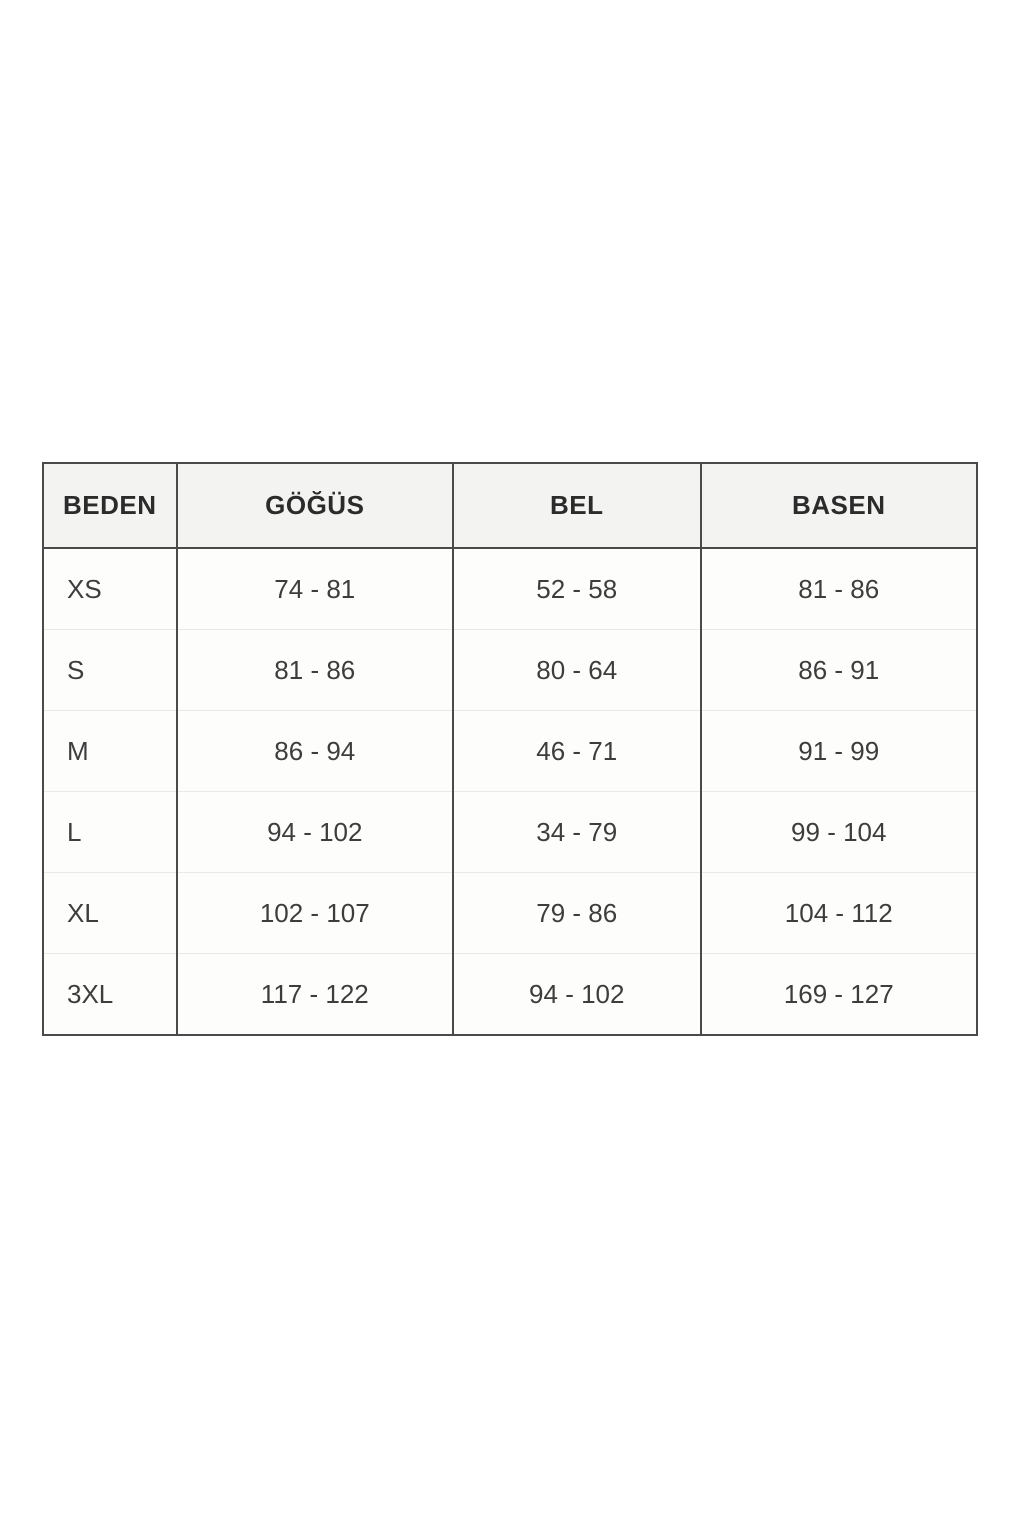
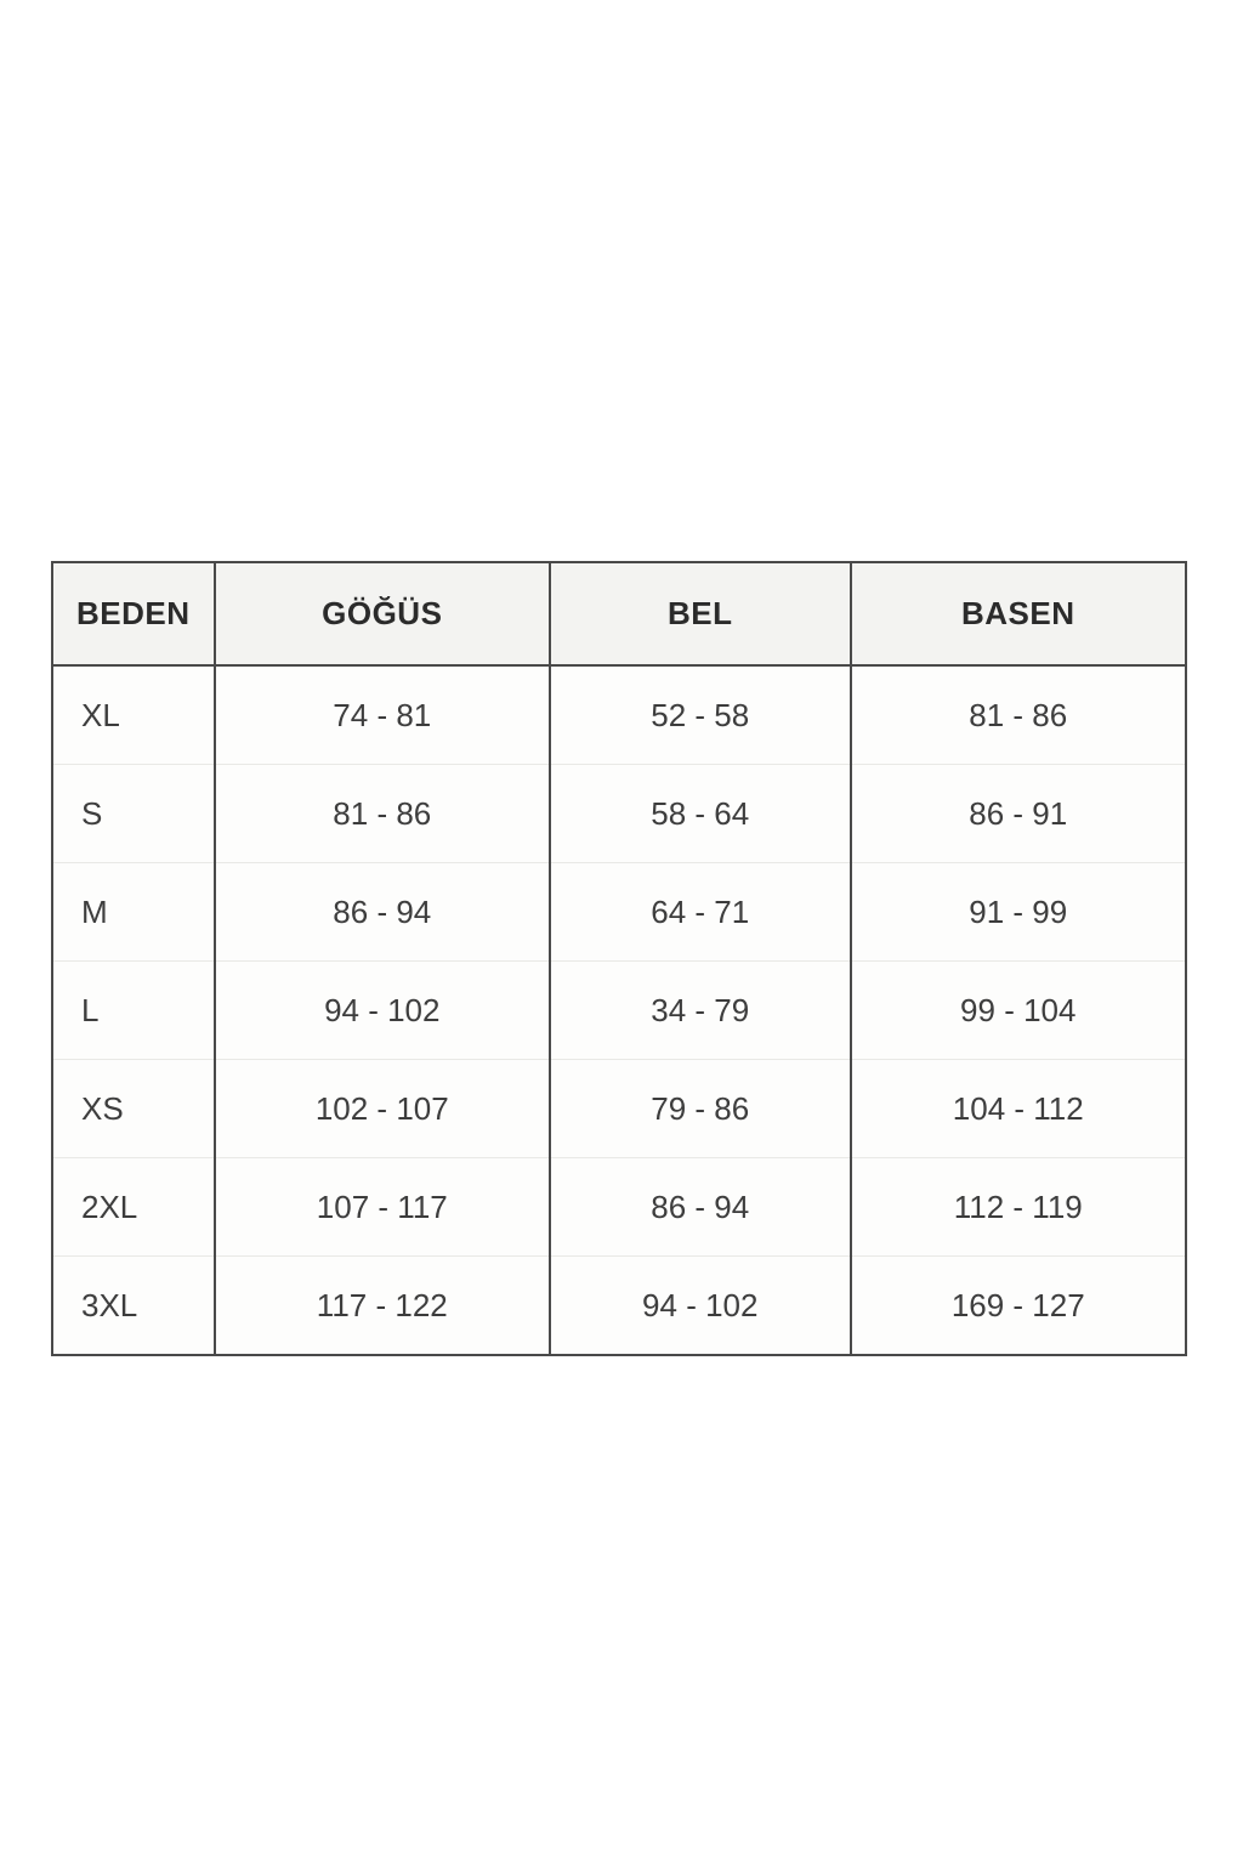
  BEDEN	GÖĞÜS	BEL	BASEN
- XS	74 - 81	52 - 58	81 - 86
+ XL	74 - 81	52 - 58	81 - 86
- S	81 - 86	80 - 64	86 - 91
+ S	81 - 86	58 - 64	86 - 91
- M	86 - 94	46 - 71	91 - 99
+ M	86 - 94	64 - 71	91 - 99
  L	94 - 102	34 - 79	99 - 104
- XL	102 - 107	79 - 86	104 - 112
+ XS	102 - 107	79 - 86	104 - 112
+ 2XL	107 - 117	86 - 94	112 - 119
  3XL	117 - 122	94 - 102	169 - 127
